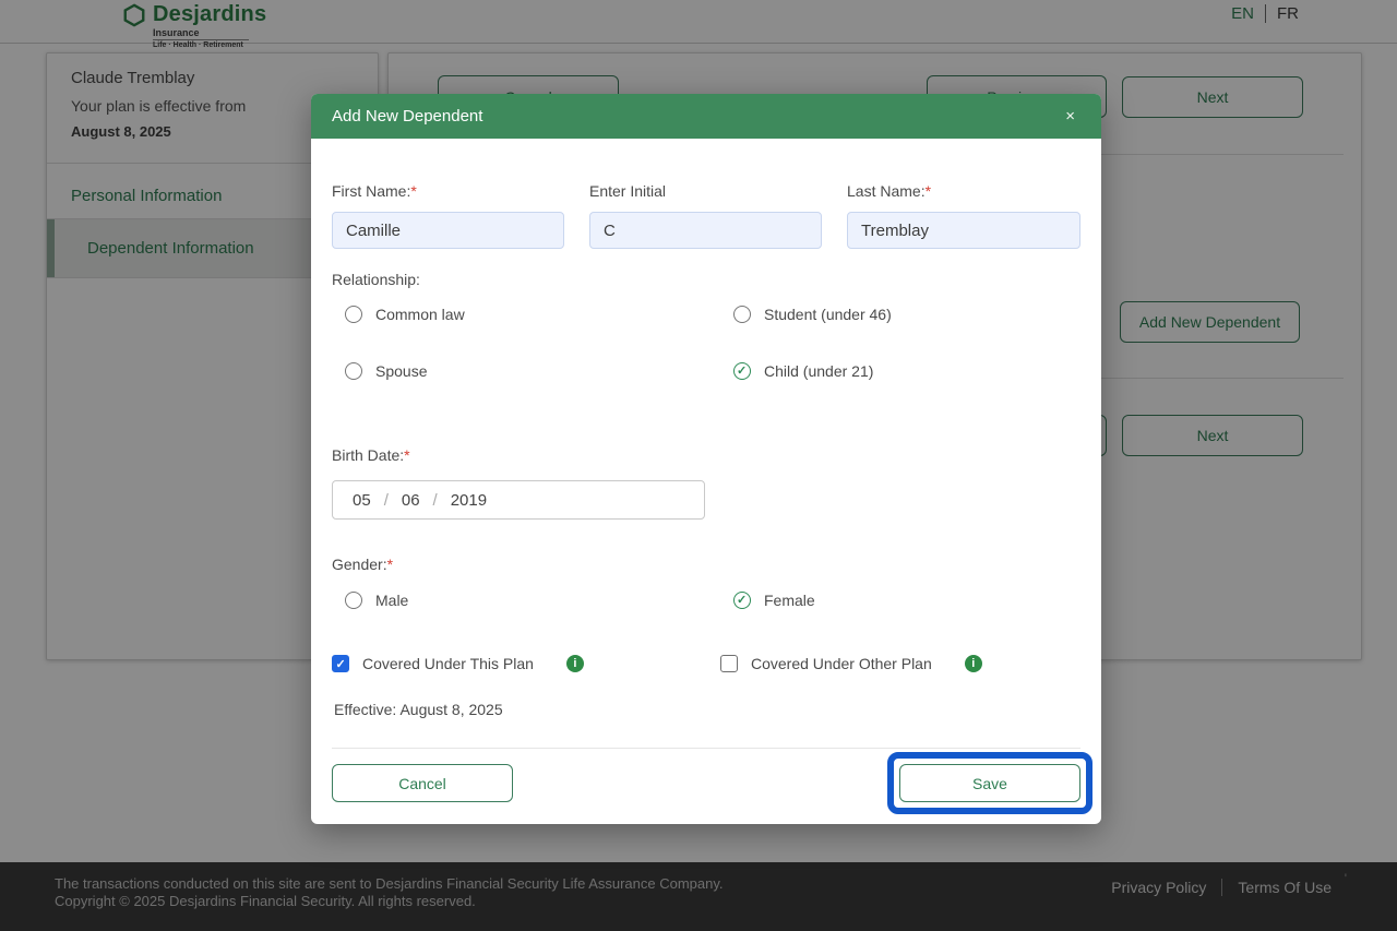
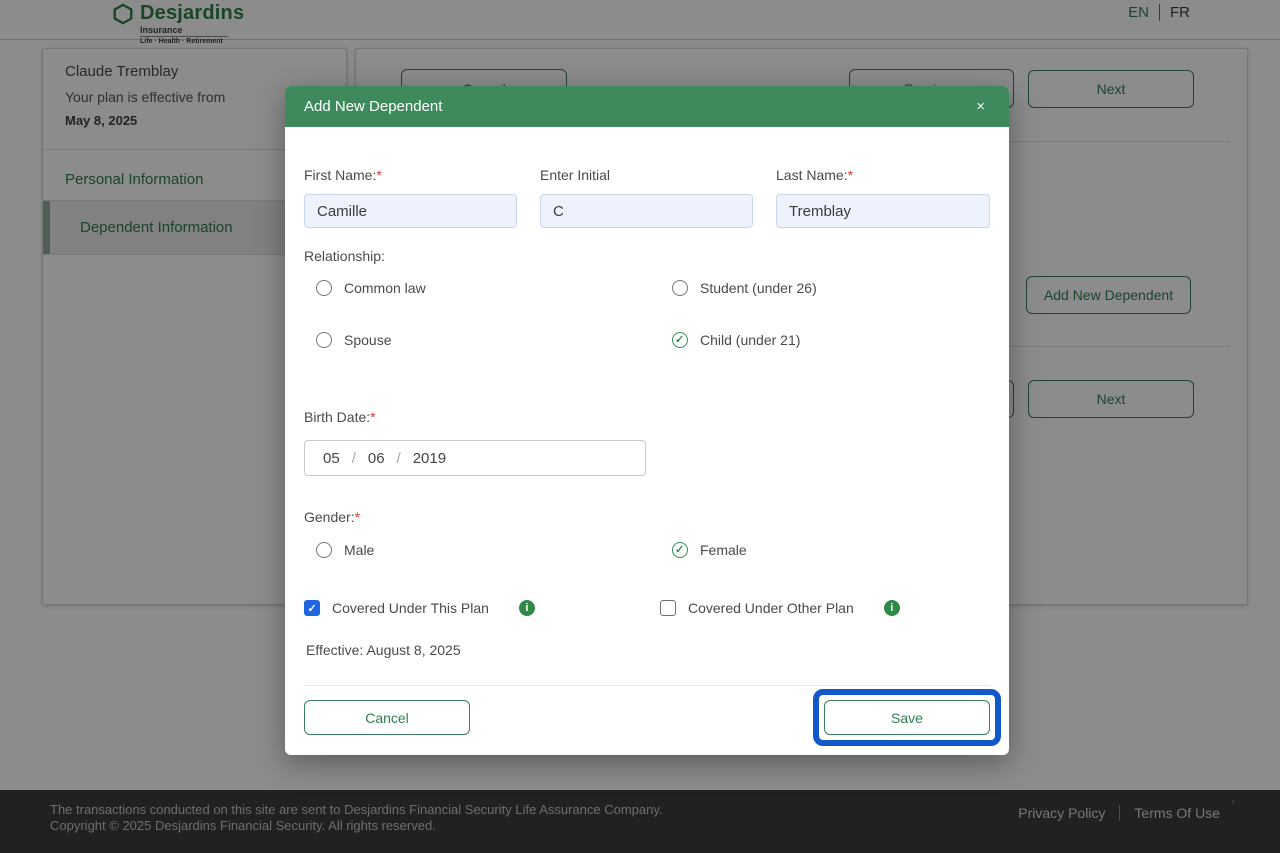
  Desjardins
  Insurance
  EN
  FR
  Claude Tremblay
  Your plan is effective from
- August 8, 2025
+ May 8, 2025
  Personal Information
  Dependent Information
  Next
  Add New Dependent
  Next
  The transactions conducted on this site are sent to Desjardins Financial Security Life Assurance Company.
  Copyright © 2025 Desjardins Financial Security. All rights reserved.
  Privacy Policy
  Terms Of Use
  '
  Add New Dependent
  ×
  First Name:*
  Camille
  Enter Initial
  C
  Last Name:*
  Tremblay
  Relationship:
  Common law
- Student (under 46)
+ Student (under 26)
  Spouse
  Child (under 21)
  Birth Date:*
  05
  /
  06
  /
  2019
  Gender:*
  Male
  Female
  Covered Under This Plan
  i
  Covered Under Other Plan
  i
  Effective: August 8, 2025
  Cancel
  Save
